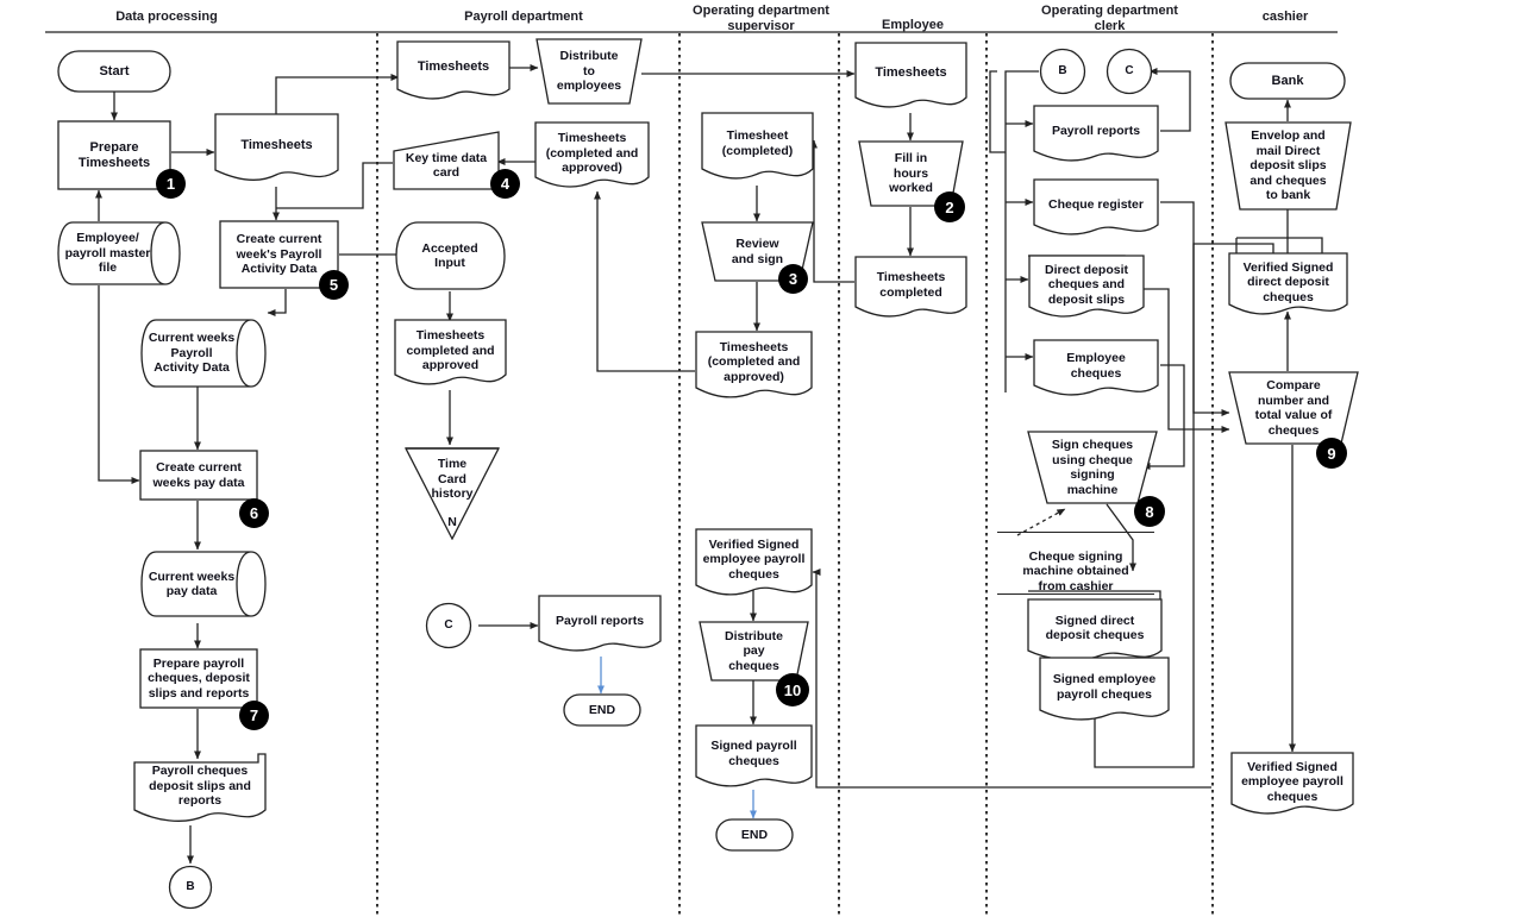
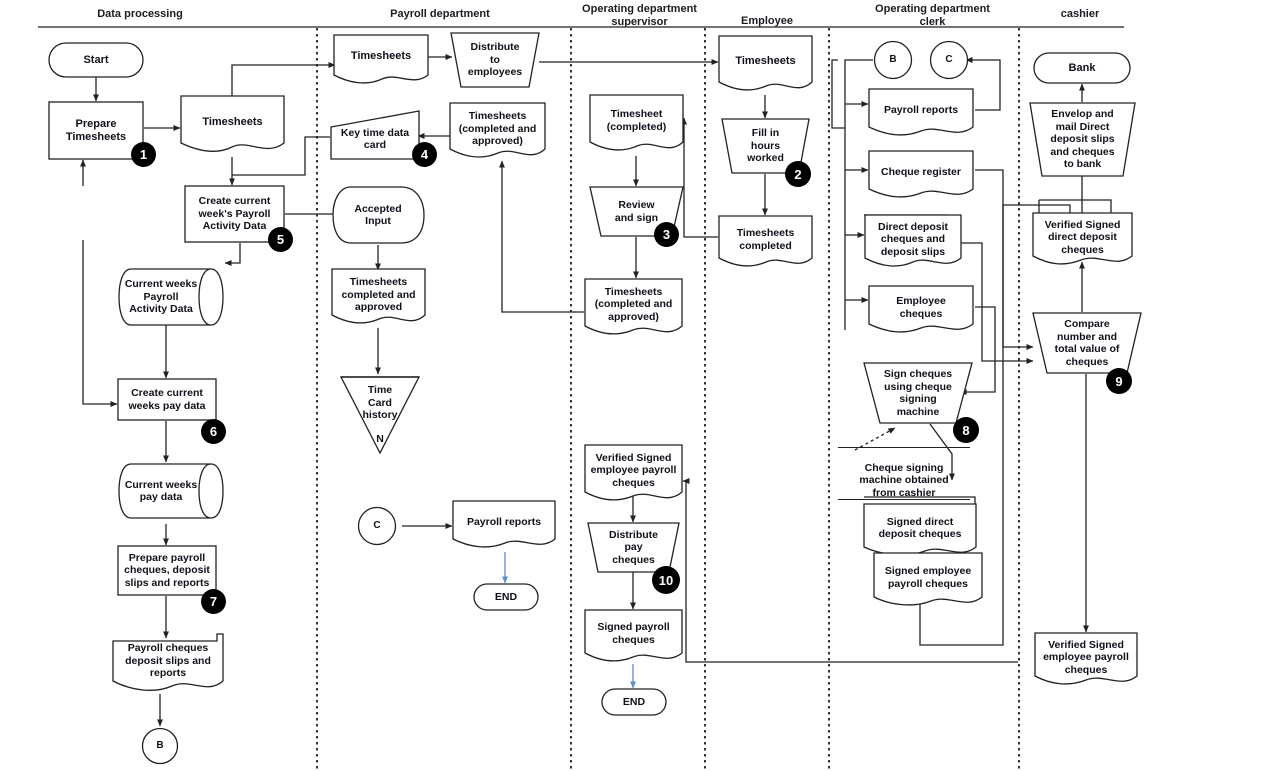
  Data processing
  Payroll department
  Operating department
  supervisor
  Employee
  Operating department
  clerk
  cashier
  Start
  Prepare
  Timesheets
  1
  Timesheets
- Employee/
- payroll master
- file
  Create current
  week's Payroll
  Activity Data
  5
  Current weeks
  Payroll
  Activity Data
  Create current
  weeks pay data
  6
  Current weeks
  pay data
  Prepare payroll
  cheques, deposit
  slips and reports
  7
  Payroll cheques
  deposit slips and
  reports
  B
  Timesheets
  Distribute
  to
  employees
  Key time data
  card
  4
  Timesheets
  (completed and
  approved)
  Accepted
  Input
  Timesheets
  completed and
  approved
  Time
  Card
  history
  N
  C
  Payroll reports
  END
  Timesheet
  (completed)
  Review
  and sign
  3
  Timesheets
  (completed and
  approved)
  Verified Signed
  employee payroll
  cheques
  Distribute
  pay
  cheques
  10
  Signed payroll
  cheques
  END
  Timesheets
  Fill in
  hours
  worked
  2
  Timesheets
  completed
  B
  C
  Payroll reports
  Cheque register
  Direct deposit
  cheques and
  deposit slips
  Employee
  cheques
  Sign cheques
  using cheque
  signing
  machine
  8
  Cheque signing
  machine obtained
  from cashier
  Signed direct
  deposit cheques
  Signed employee
  payroll cheques
  Bank
  Envelop and
  mail Direct
  deposit slips
  and cheques
  to bank
  Verified Signed
  direct deposit
  cheques
  Compare
  number and
  total value of
  cheques
  9
  Verified Signed
  employee payroll
  cheques
